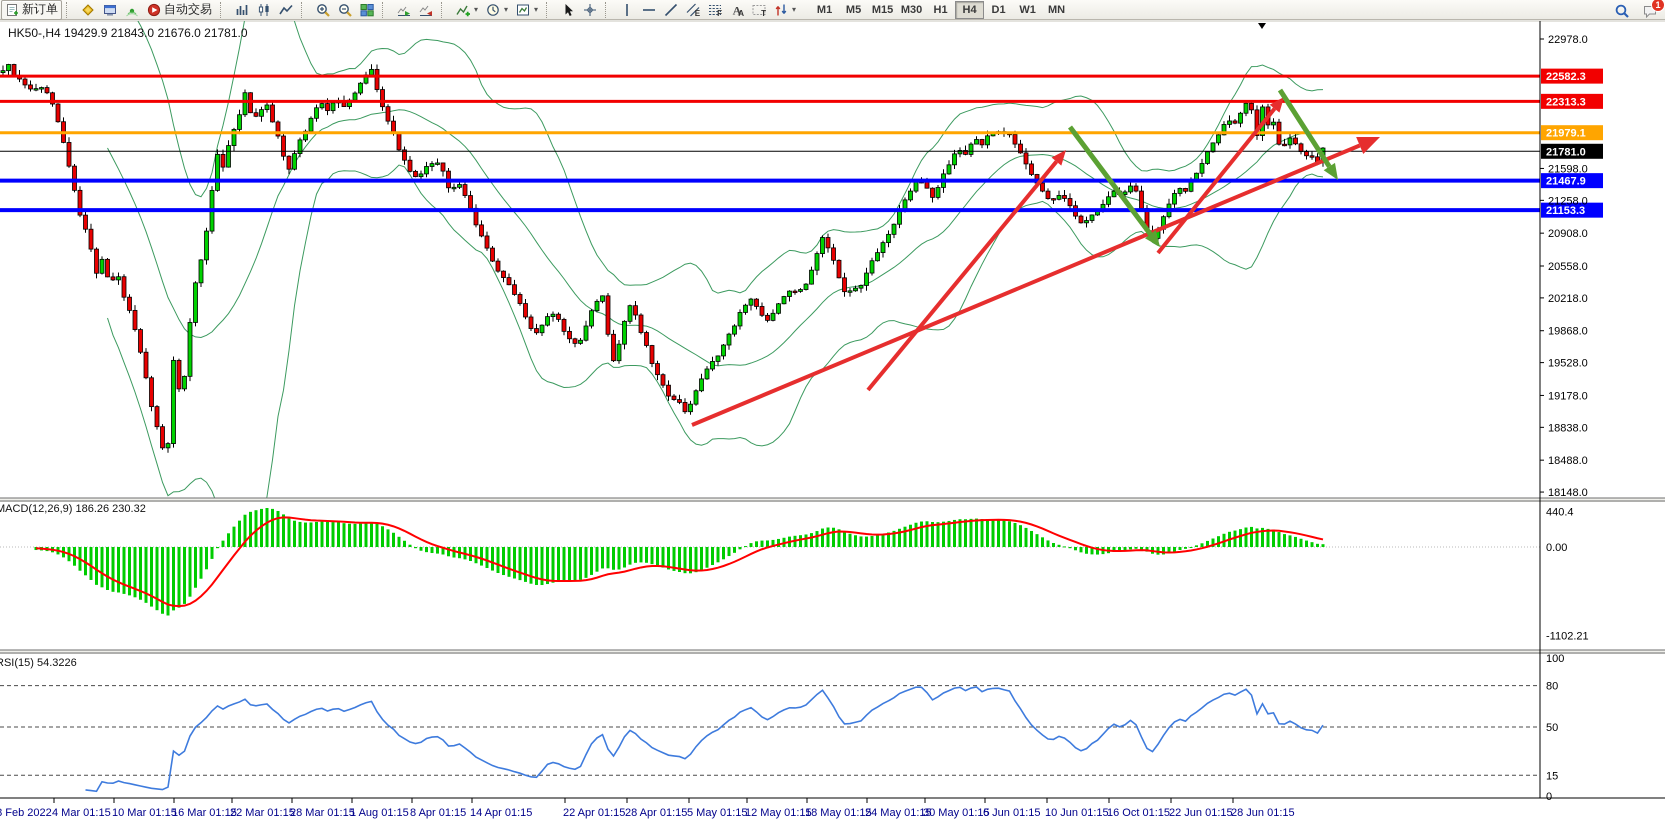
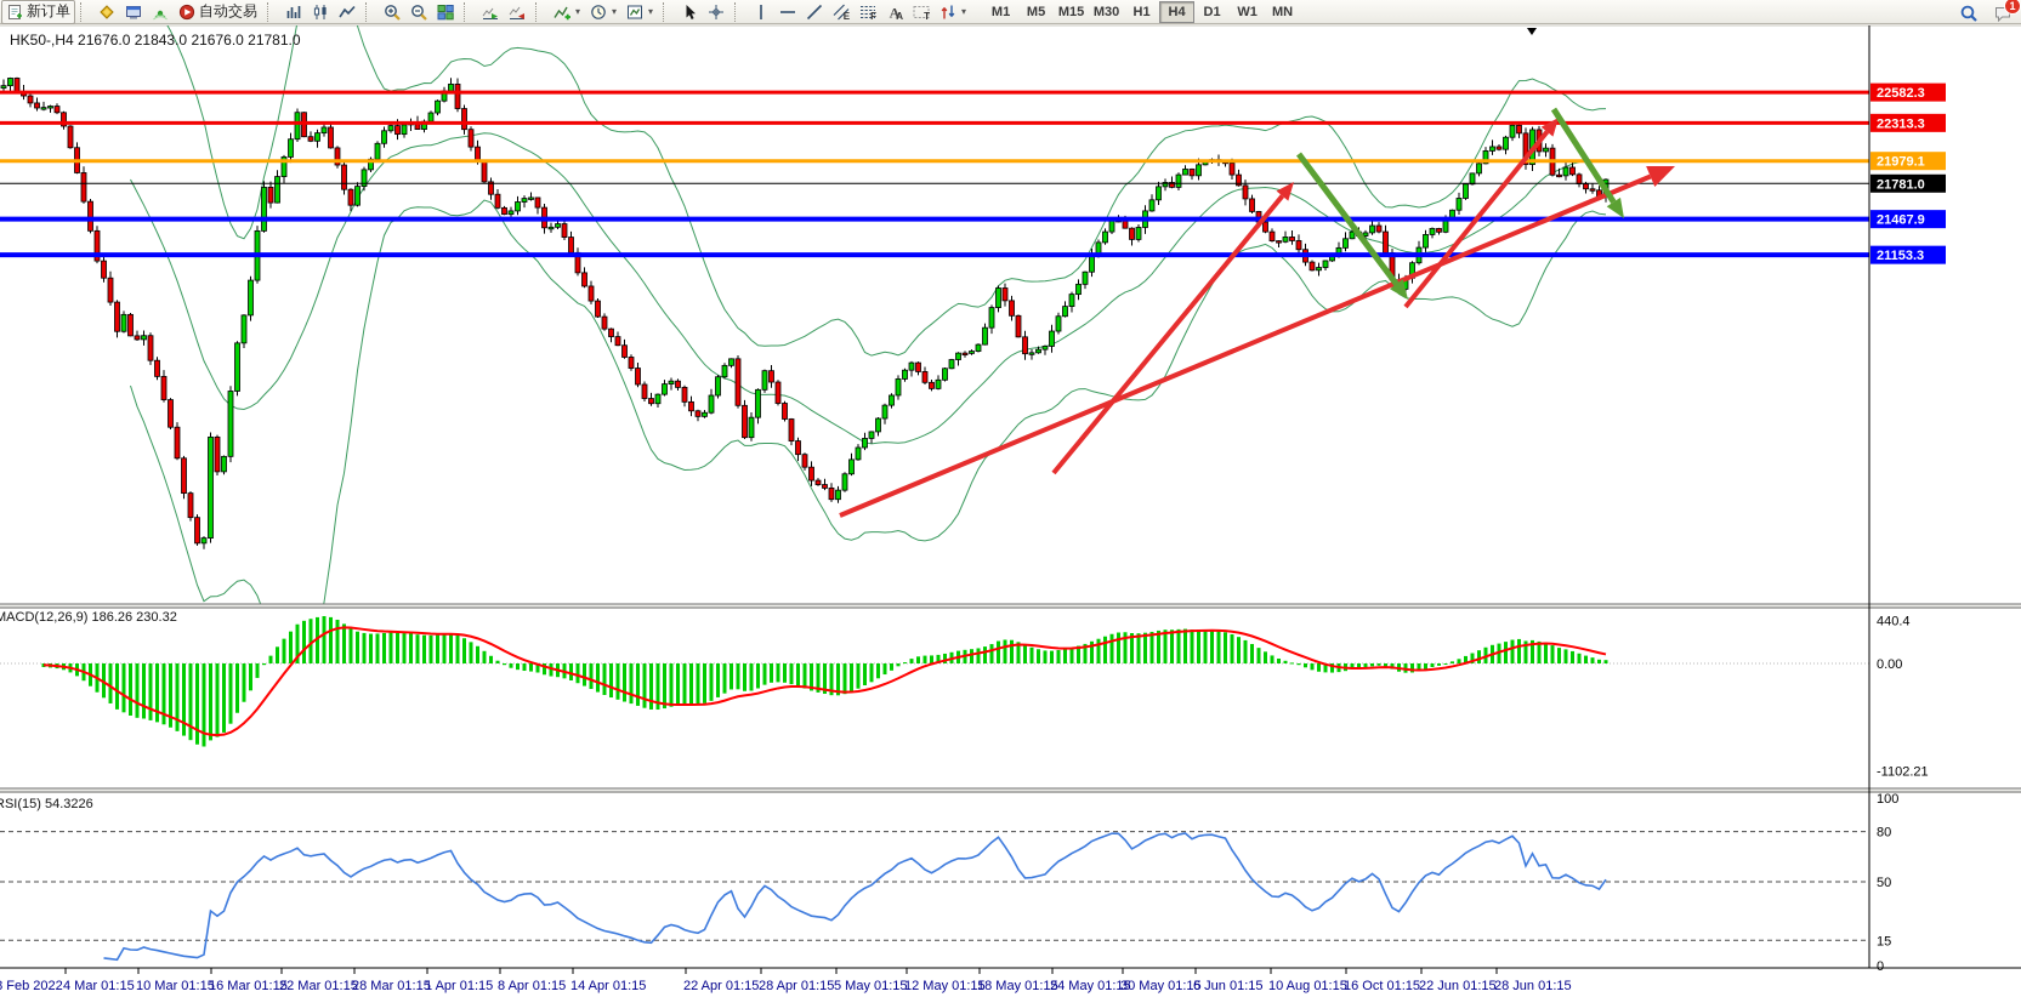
  新订单
  自动交易
  ▾
  ▾
  ▾
  E
  F
  A
  A
  T
  ▾
  M1
  M5
  M15
  M30
  H1
  H4
  D1
  W1
  MN
  1
  22582.3
  22313.3
  21979.1
  21781.0
  21467.9
  21153.3
- 22978.0
- 21598.0
- 21258.0
- 20908.0
- 20558.0
- 20218.0
- 19868.0
- 19528.0
- 19178.0
- 18838.0
- 18488.0
- 18148.0
  440.4
  0.00
  -1102.21
  100
  80
  50
  15
  0
  Feb 2022
  4 Mar 01:15
  10 Mar 01:15
  16 Mar 01:15
  22 Mar 01:15
  28 Mar 01:15
- 1 Aug 01:15
+ 1 Apr 01:15
  8 Apr 01:15
  14 Apr 01:15
  22 Apr 01:15
  28 Apr 01:15
  5 May 01:15
  12 May 01:15
  18 May 01:15
  24 May 01:15
  30 May 01:15
  6 Jun 01:15
- 10 Jun 01:15
+ 10 Aug 01:15
  16 Oct 01:15
  22 Jun 01:15
  28 Jun 01:15
- HK50-,H4 19429.9 21843.0 21676.0 21781.0
+ HK50-,H4 21676.0 21843.0 21676.0 21781.0
  MACD(12,26,9) 186.26 230.32
  SI(15) 54.3226
